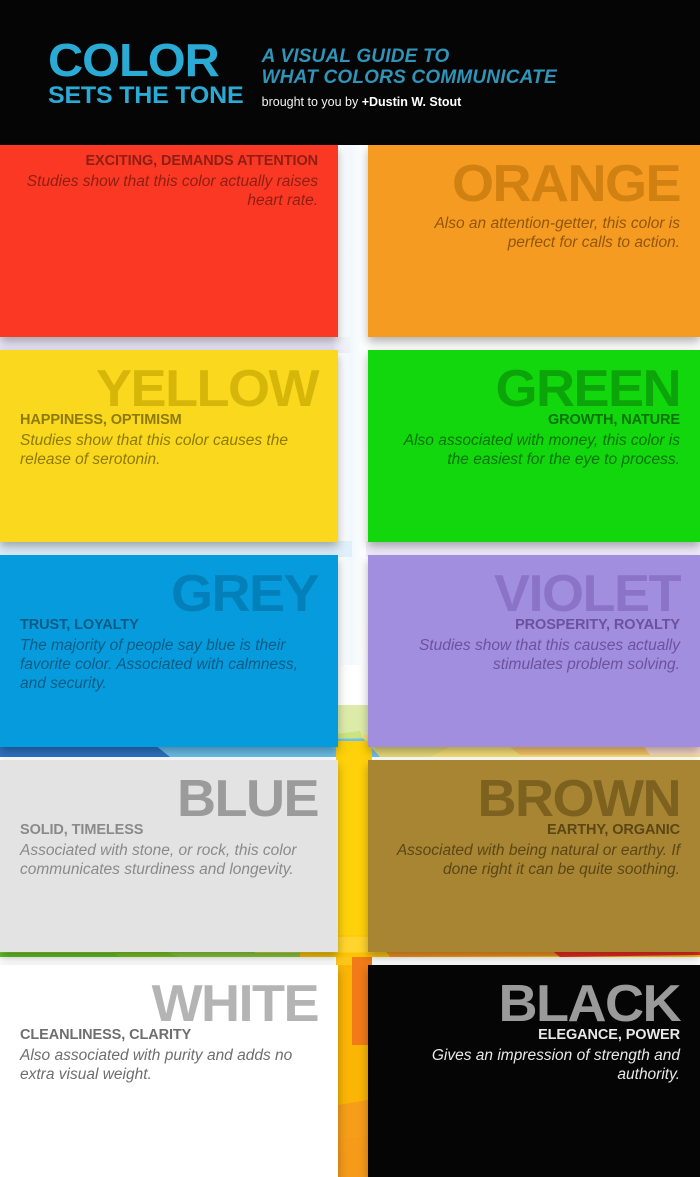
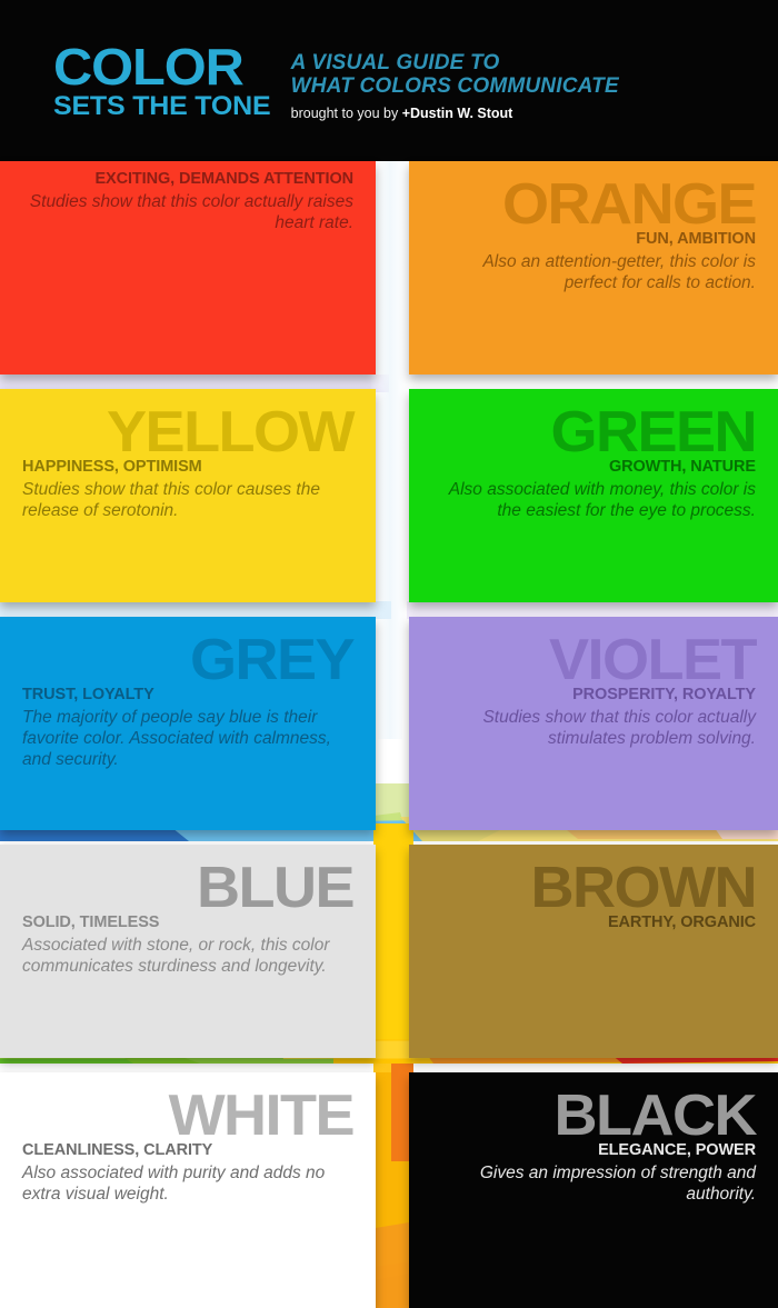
  COLOR
  SETS THE TONE
  A VISUAL GUIDE TO
  WHAT COLORS COMMUNICATE
  brought to you by +Dustin W. Stout
  EXCITING, DEMANDS ATTENTION
  Studies show that this color actually raises heart rate.
  ORANGE
+ FUN, AMBITION
  Also an attention-getter, this color is perfect for calls to action.
  YELLOW
  HAPPINESS, OPTIMISM
  Studies show that this color causes the release of serotonin.
  GREEN
  GROWTH, NATURE
  Also associated with money, this color is the easiest for the eye to process.
  GREY
  TRUST, LOYALTY
  The majority of people say blue is their favorite color. Associated with calmness, and security.
  VIOLET
  PROSPERITY, ROYALTY
- Studies show that this causes actually stimulates problem solving.
+ Studies show that this color actually stimulates problem solving.
  BLUE
  SOLID, TIMELESS
  Associated with stone, or rock, this color communicates sturdiness and longevity.
  BROWN
  EARTHY, ORGANIC
- Associated with being natural or earthy. If done right it can be quite soothing.
  WHITE
  CLEANLINESS, CLARITY
  Also associated with purity and adds no extra visual weight.
  BLACK
  ELEGANCE, POWER
  Gives an impression of strength and authority.
